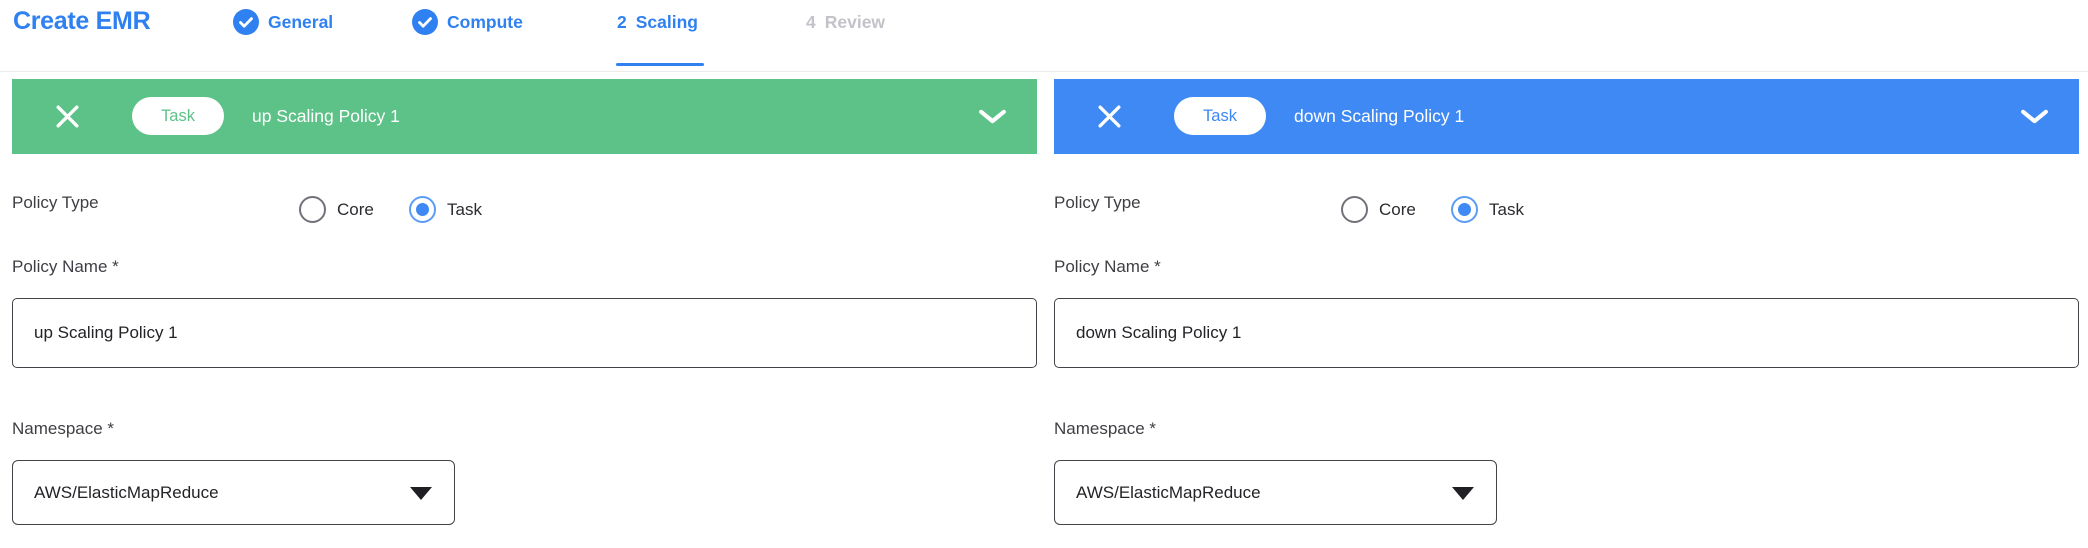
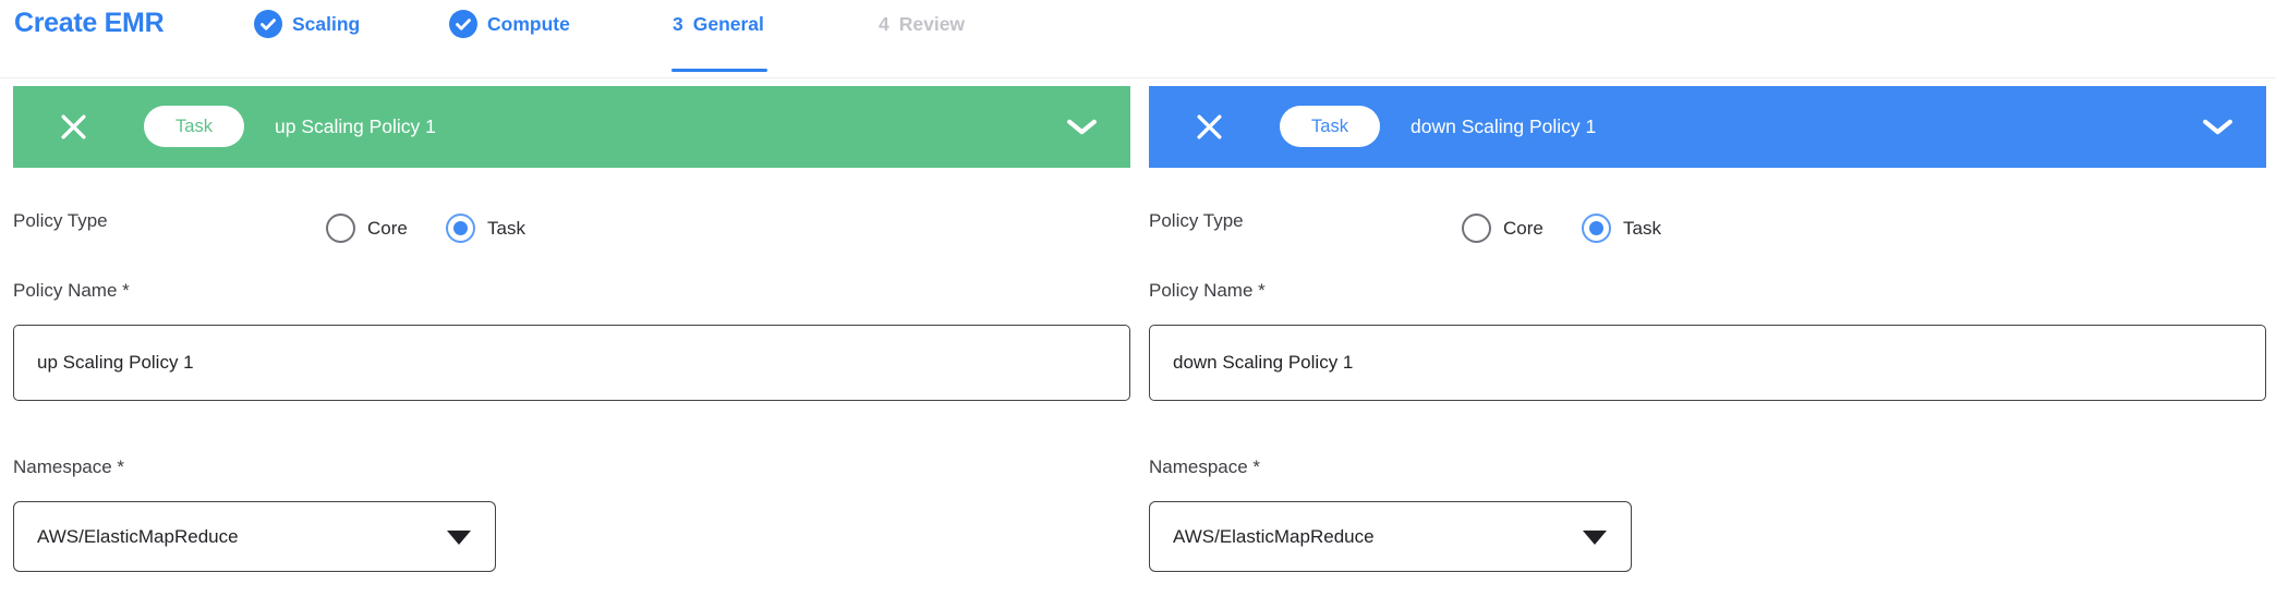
  Create EMR
- General
+ Scaling
  Compute
- 2
+ 3
- Scaling
+ General
  4
  Review
  Task
  up Scaling Policy 1
  Policy Type
  Core
  Task
  Policy Name *
  up Scaling Policy 1
  Namespace *
  AWS/ElasticMapReduce
  Task
  down Scaling Policy 1
  Policy Type
  Core
  Task
  Policy Name *
  down Scaling Policy 1
  Namespace *
  AWS/ElasticMapReduce
